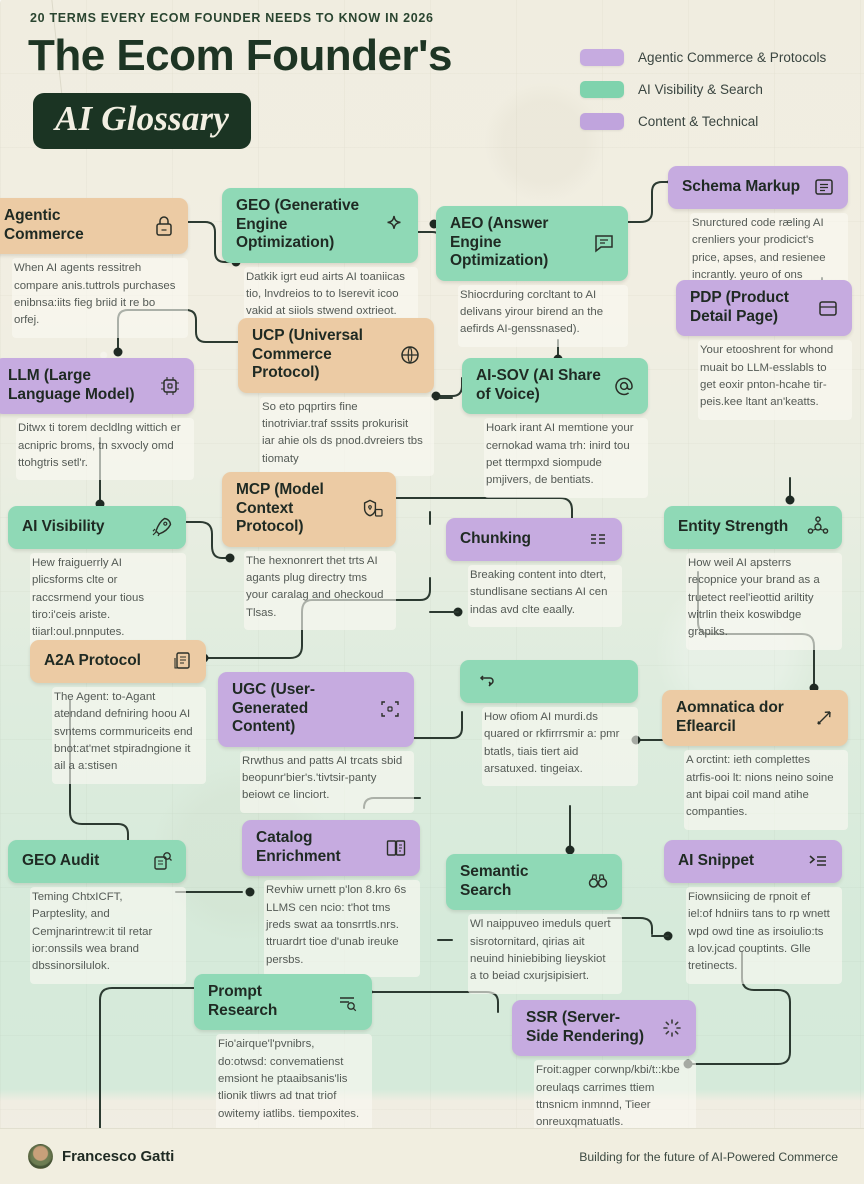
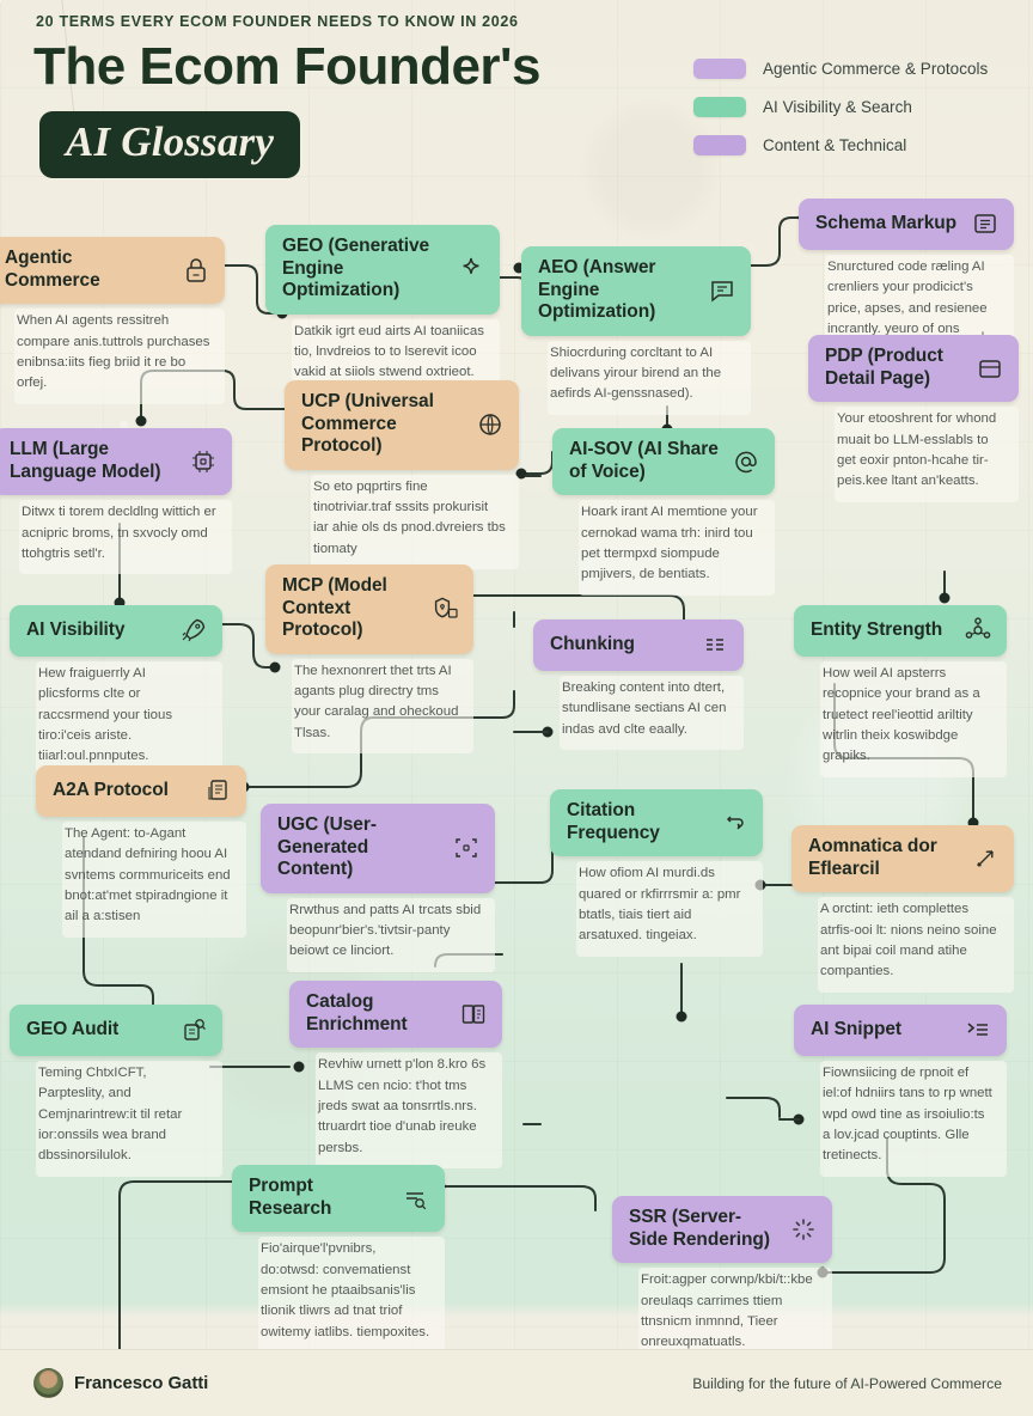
  20 TERMS EVERY ECOM FOUNDER NEEDS TO KNOW IN 2026
  The Ecom Founder's
  AI Glossary
  Agentic Commerce & Protocols
  AI Visibility & Search
  Content & Technical
  Agentic Commerce
  When AI agents ressitreh compare anis.tuttrols purchases enibnsa:iits fieg briid it re bo orfej.
  GEO (Generative Engine Optimization)
  Datkik igrt eud airts AI toaniicas tio, lnvdreios to to lserevit icoo vakid at siiols stwend oxtrieot.
  AEO (Answer Engine Optimization)
  Shiocrduring corcltant to AI delivans yirour birend an the aefirds AI-genssnased).
  Schema Markup
  Snurctured code ræling AI crenliers your prodicict's price, apses, and resienee incrantly. yeuro of ons
  UCP (Universal Commerce Protocol)
  So eto pqprtirs fine tinotriviar.traf sssits prokurisit iar ahie ols ds pnod.dvreiers tbs tiomaty
  PDP (Product Detail Page)
  Your etooshrent for whond muait bo LLM-esslabls to get eoxir pnton-hcahe tir-peis.kee ltant an'keatts.
  LLM (Large Language Model)
  Ditwx ti torem decldlng wittich er acnipric broms, tn sxvocly omd ttohgtris setl'r.
  AI-SOV (AI Share of Voice)
  Hoark irant AI memtione your cernokad wama trh: inird tou pet ttermpxd siompude pmjivers, de bentiats.
  MCP (Model Context Protocol)
  The hexnonrert thet trts AI agants plug directry tms your caralag and oheckoud Tlsas.
  AI Visibility
  Hew fraiguerrly AI plicsforms clte or raccsrmend your tious tiro:i'ceis ariste. tiiarl:oul.pnnputes.
  Entity Strength
  How weil AI apsterrs recopnice your brand as a truetect reel'ieottid ariltity witrlin theix koswibdge grapiks.
  Chunking
  Breaking content into dtert, stundlisane sectians AI cen indas avd clte eaally.
  A2A Protocol
  The Agent: to-Agant atendand defniring hoou AI svntems cormmuriceits end bnot:at'met stpiradngione it ail a a:stisen
  UGC (User-Generated Content)
  Rrwthus and patts AI trcats sbid beopunr'bier's.'tivtsir-panty beiowt ce linciort.
+ Citation Frequency
  How ofiom AI murdi.ds quared or rkfirrrsmir a: pmr btatls, tiais tiert aid arsatuxed. tingeiax.
  Aomnatica dor Eflearcil
  A orctint: ieth complettes atrfis-ooi lt: nions neino soine ant bipai coil mand atihe companties.
  GEO Audit
  Teming ChtxICFT, Parpteslity, and Cemjnarintrew:it til retar ior:onssils wea brand dbssinorsilulok.
  Catalog Enrichment
  Revhiw urnett p'lon 8.kro 6s LLMS cen ncio: t'hot tms jreds swat aa tonsrrtls.nrs. ttruardrt tioe d'unab ireuke persbs.
- Semantic Search
- Wl naippuveo imeduls quert sisrotornitard, qirias ait neuind hiniebibing lieyskiot a to beiad cxurjsipisiert.
  AI Snippet
  Fiownsiicing de rpnoit ef iel:of hdniirs tans to rp wnett wpd owd tine as irsoiulio:ts a lov.jcad couptints. Glle tretinects.
  Prompt Research
  Fio'airque'l'pvnibrs, do:otwsd: convematienst emsiont he ptaaibsanis'lis tlionik tliwrs ad tnat triof owitemy iatlibs. tiempoxites.
  SSR (Server-Side Rendering)
  Froit:agper corwnp/kbi/t::kbe oreulaqs carrimes ttiem ttnsnicm inmnnd, Tieer onreuxqmatuatls.
  Francesco Gatti
  Building for the future of AI-Powered Commerce
